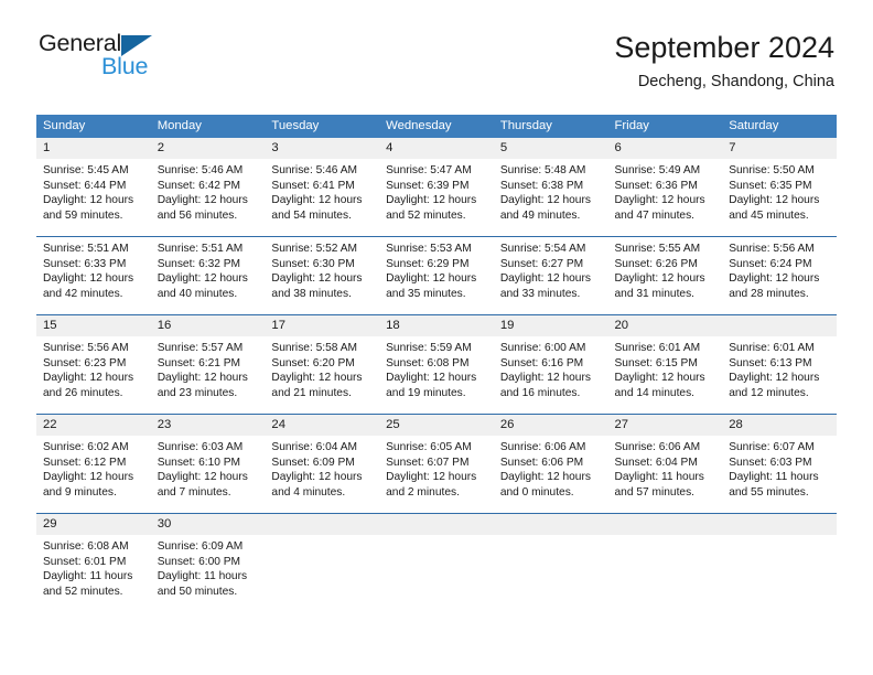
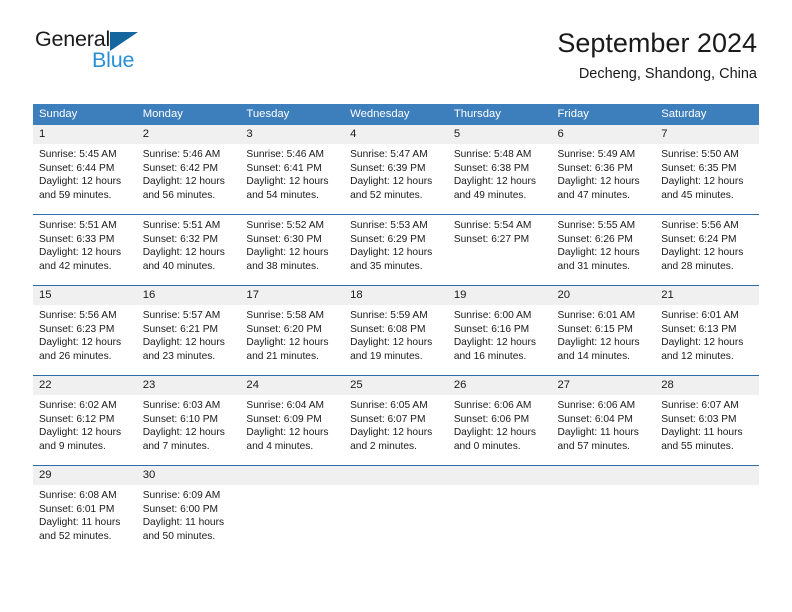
  General
  Blue
  September 2024
  Decheng, Shandong, China
  Sunday
  Monday
  Tuesday
  Wednesday
  Thursday
  Friday
  Saturday
  1
  2
  3
  4
  5
  6
  7
  Sunrise: 5:45 AM
  Sunset: 6:44 PM
  Daylight: 12 hours and 59 minutes.
  Sunrise: 5:46 AM
  Sunset: 6:42 PM
  Daylight: 12 hours and 56 minutes.
  Sunrise: 5:46 AM
  Sunset: 6:41 PM
  Daylight: 12 hours and 54 minutes.
  Sunrise: 5:47 AM
  Sunset: 6:39 PM
  Daylight: 12 hours and 52 minutes.
  Sunrise: 5:48 AM
  Sunset: 6:38 PM
  Daylight: 12 hours and 49 minutes.
  Sunrise: 5:49 AM
  Sunset: 6:36 PM
  Daylight: 12 hours and 47 minutes.
  Sunrise: 5:50 AM
  Sunset: 6:35 PM
  Daylight: 12 hours and 45 minutes.
  Sunrise: 5:51 AM
  Sunset: 6:33 PM
  Daylight: 12 hours and 42 minutes.
  Sunrise: 5:51 AM
  Sunset: 6:32 PM
  Daylight: 12 hours and 40 minutes.
  Sunrise: 5:52 AM
  Sunset: 6:30 PM
  Daylight: 12 hours and 38 minutes.
  Sunrise: 5:53 AM
  Sunset: 6:29 PM
  Daylight: 12 hours and 35 minutes.
  Sunrise: 5:54 AM
  Sunset: 6:27 PM
- Daylight: 12 hours and 33 minutes.
  Sunrise: 5:55 AM
  Sunset: 6:26 PM
  Daylight: 12 hours and 31 minutes.
  Sunrise: 5:56 AM
  Sunset: 6:24 PM
  Daylight: 12 hours and 28 minutes.
  15
  16
  17
  18
  19
  20
+ 21
  Sunrise: 5:56 AM
  Sunset: 6:23 PM
  Daylight: 12 hours and 26 minutes.
  Sunrise: 5:57 AM
  Sunset: 6:21 PM
  Daylight: 12 hours and 23 minutes.
  Sunrise: 5:58 AM
  Sunset: 6:20 PM
  Daylight: 12 hours and 21 minutes.
  Sunrise: 5:59 AM
  Sunset: 6:08 PM
  Daylight: 12 hours and 19 minutes.
  Sunrise: 6:00 AM
  Sunset: 6:16 PM
  Daylight: 12 hours and 16 minutes.
  Sunrise: 6:01 AM
  Sunset: 6:15 PM
  Daylight: 12 hours and 14 minutes.
  Sunrise: 6:01 AM
  Sunset: 6:13 PM
  Daylight: 12 hours and 12 minutes.
  22
  23
  24
  25
  26
  27
  28
  Sunrise: 6:02 AM
  Sunset: 6:12 PM
  Daylight: 12 hours and 9 minutes.
  Sunrise: 6:03 AM
  Sunset: 6:10 PM
  Daylight: 12 hours and 7 minutes.
  Sunrise: 6:04 AM
  Sunset: 6:09 PM
  Daylight: 12 hours and 4 minutes.
  Sunrise: 6:05 AM
  Sunset: 6:07 PM
  Daylight: 12 hours and 2 minutes.
  Sunrise: 6:06 AM
  Sunset: 6:06 PM
  Daylight: 12 hours and 0 minutes.
  Sunrise: 6:06 AM
  Sunset: 6:04 PM
  Daylight: 11 hours and 57 minutes.
  Sunrise: 6:07 AM
  Sunset: 6:03 PM
  Daylight: 11 hours and 55 minutes.
  29
  30
  Sunrise: 6:08 AM
  Sunset: 6:01 PM
  Daylight: 11 hours and 52 minutes.
  Sunrise: 6:09 AM
  Sunset: 6:00 PM
  Daylight: 11 hours and 50 minutes.
